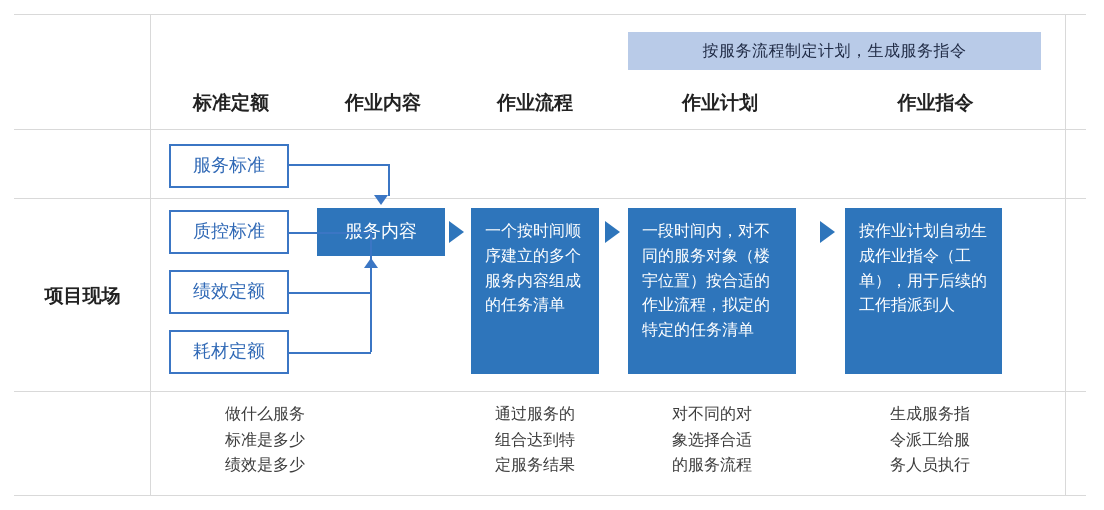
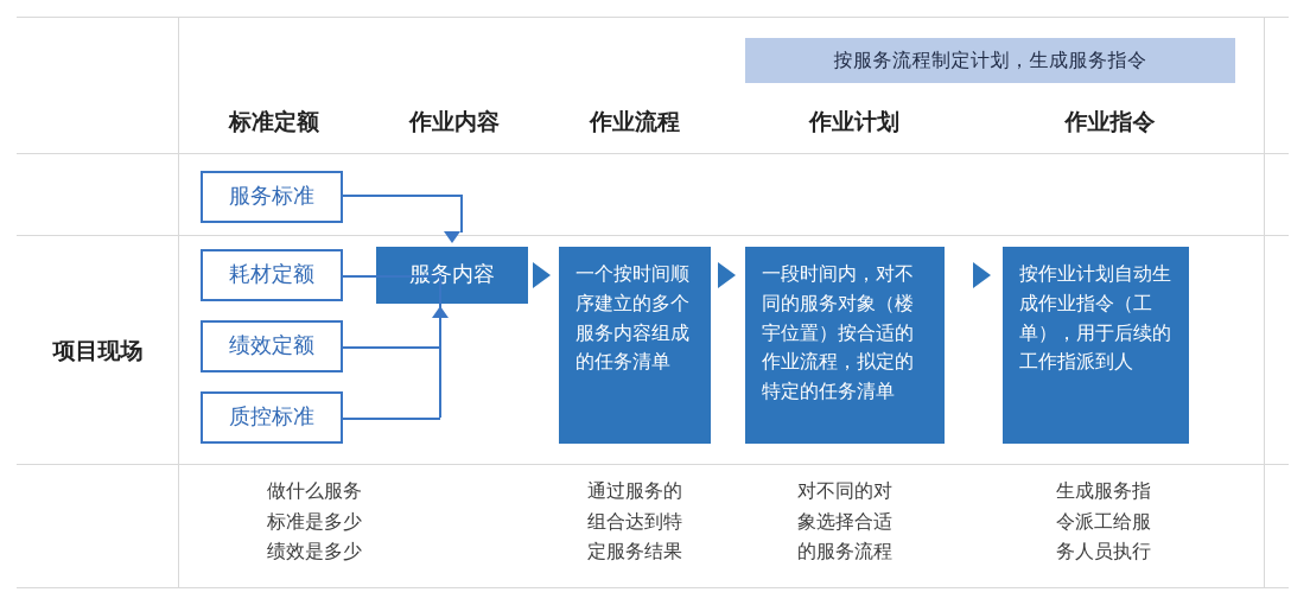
  按服务流程制定计划，生成服务指令
  标准定额
  作业内容
  作业流程
  作业计划
  作业指令
  项目现场
  服务标准
- 质控标准
+ 耗材定额
  绩效定额
- 耗材定额
+ 质控标准
  服务内容
  一个按时间顺序建立的多个服务内容组成的任务清单
  一段时间内，对不同的服务对象（楼宇位置）按合适的作业流程，拟定的特定的任务清单
  按作业计划自动生成作业指令（工单），用于后续的工作指派到人
  做什么服务
  标准是多少
  绩效是多少
  通过服务的
  组合达到特
  定服务结果
  对不同的对
  象选择合适
  的服务流程
  生成服务指
  令派工给服
  务人员执行
